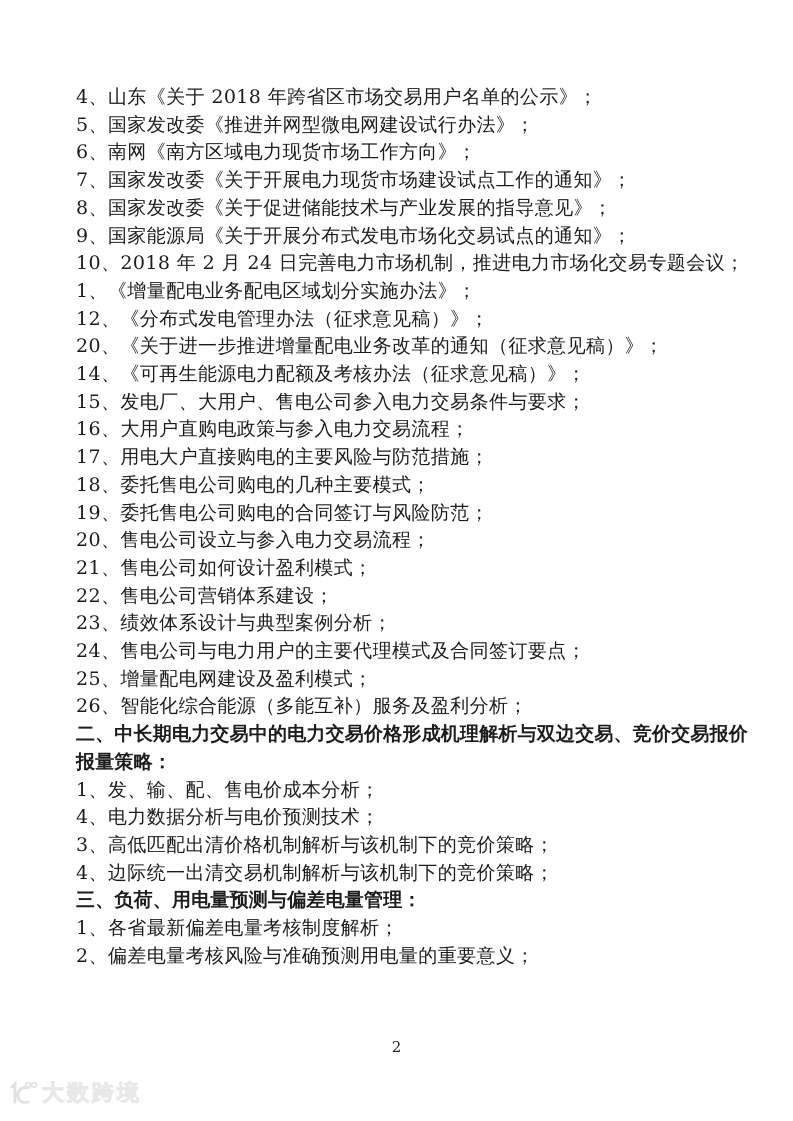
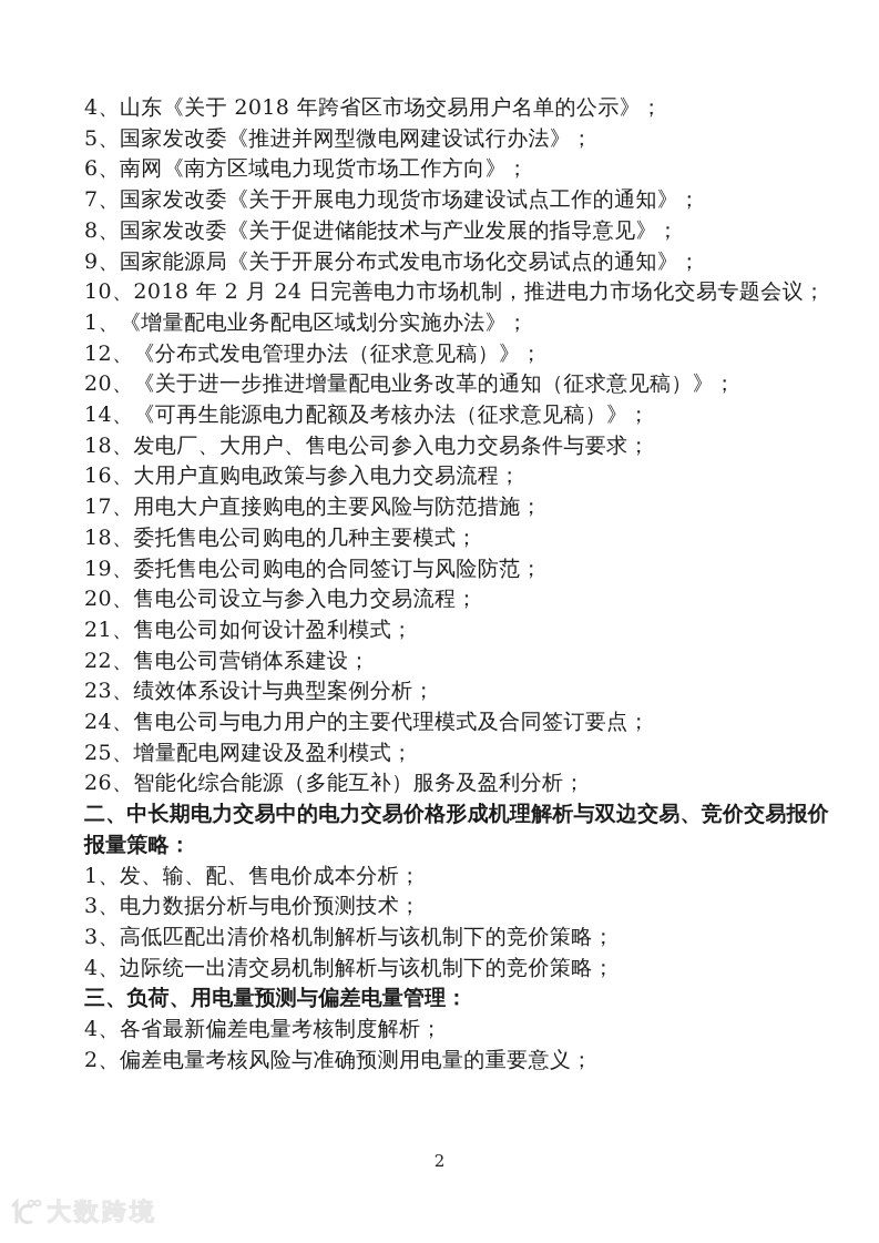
  4、山东《关于 2018 年跨省区市场交易用户名单的公示》；
  5、国家发改委《推进并网型微电网建设试行办法》；
  6、南网《南方区域电力现货市场工作方向》；
  7、国家发改委《关于开展电力现货市场建设试点工作的通知》；
  8、国家发改委《关于促进储能技术与产业发展的指导意见》；
  9、国家能源局《关于开展分布式发电市场化交易试点的通知》；
  10、2018 年 2 月 24 日完善电力市场机制，推进电力市场化交易专题会议；
  1、《增量配电业务配电区域划分实施办法》；
  12、《分布式发电管理办法（征求意见稿）》；
  20、《关于进一步推进增量配电业务改革的通知（征求意见稿）》；
  14、《可再生能源电力配额及考核办法（征求意见稿）》；
- 15、发电厂、大用户、售电公司参入电力交易条件与要求；
+ 18、发电厂、大用户、售电公司参入电力交易条件与要求；
  16、大用户直购电政策与参入电力交易流程；
  17、用电大户直接购电的主要风险与防范措施；
  18、委托售电公司购电的几种主要模式；
  19、委托售电公司购电的合同签订与风险防范；
  20、售电公司设立与参入电力交易流程；
  21、售电公司如何设计盈利模式；
  22、售电公司营销体系建设；
  23、绩效体系设计与典型案例分析；
  24、售电公司与电力用户的主要代理模式及合同签订要点；
  25、增量配电网建设及盈利模式；
  26、智能化综合能源（多能互补）服务及盈利分析；
  二、中长期电力交易中的电力交易价格形成机理解析与双边交易、竞价交易报价报量策略：
  1、发、输、配、售电价成本分析；
- 4、电力数据分析与电价预测技术；
+ 3、电力数据分析与电价预测技术；
  3、高低匹配出清价格机制解析与该机制下的竞价策略；
  4、边际统一出清交易机制解析与该机制下的竞价策略；
  三、负荷、用电量预测与偏差电量管理：
- 1、各省最新偏差电量考核制度解析；
+ 4、各省最新偏差电量考核制度解析；
  2、偏差电量考核风险与准确预测用电量的重要意义；
  2
  大数跨境
